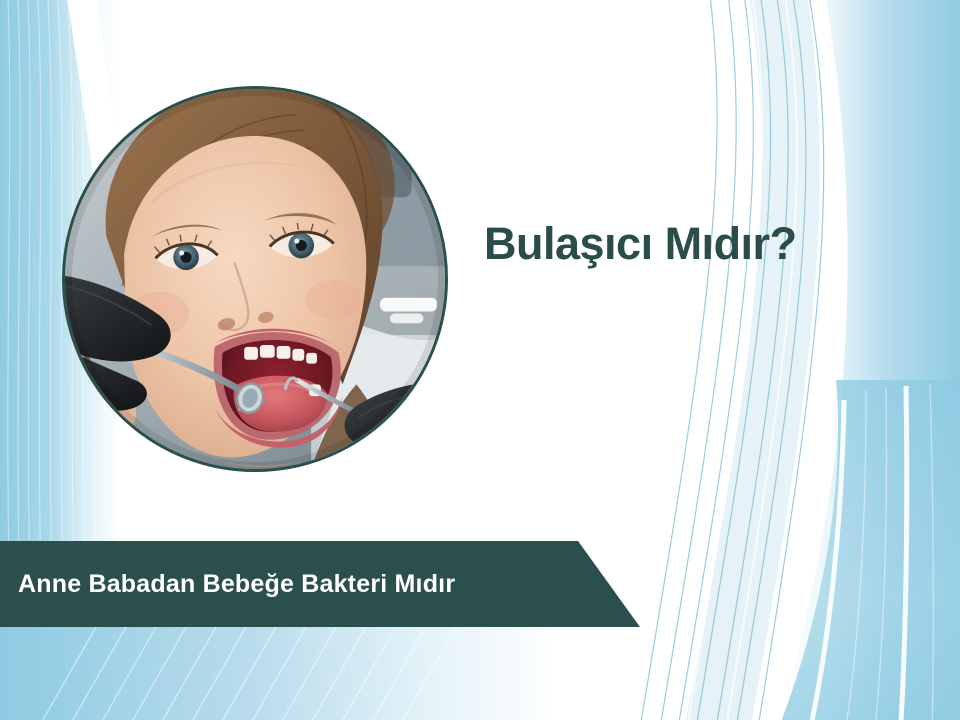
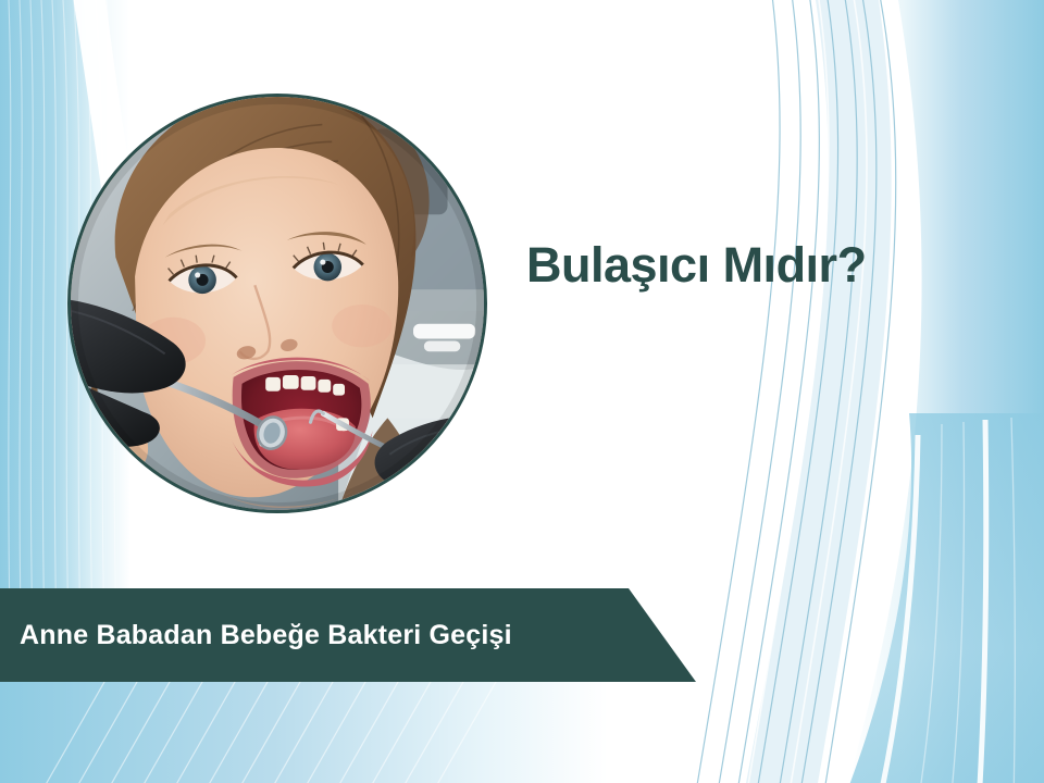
  Bulaşıcı Mıdır?
- Anne Babadan Bebeğe Bakteri Mıdır
+ Anne Babadan Bebeğe Bakteri Geçişi
